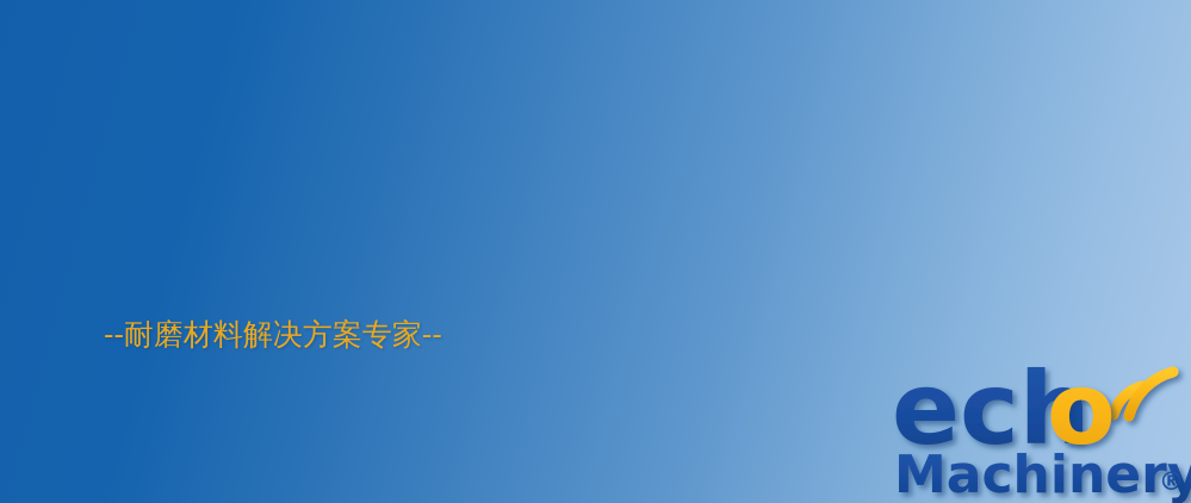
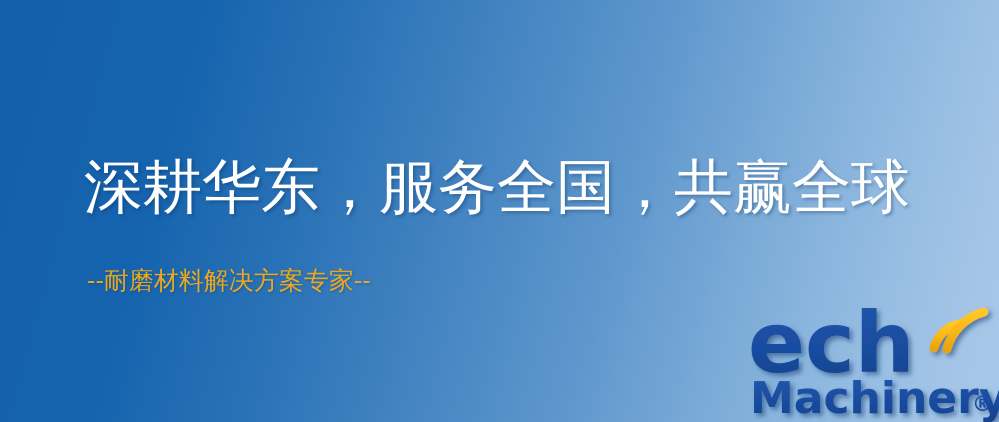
+ 深耕华东，服务全国，共赢全球
  --耐磨材料解决方案专家--
  ech
- o
  Machinery
  ®
